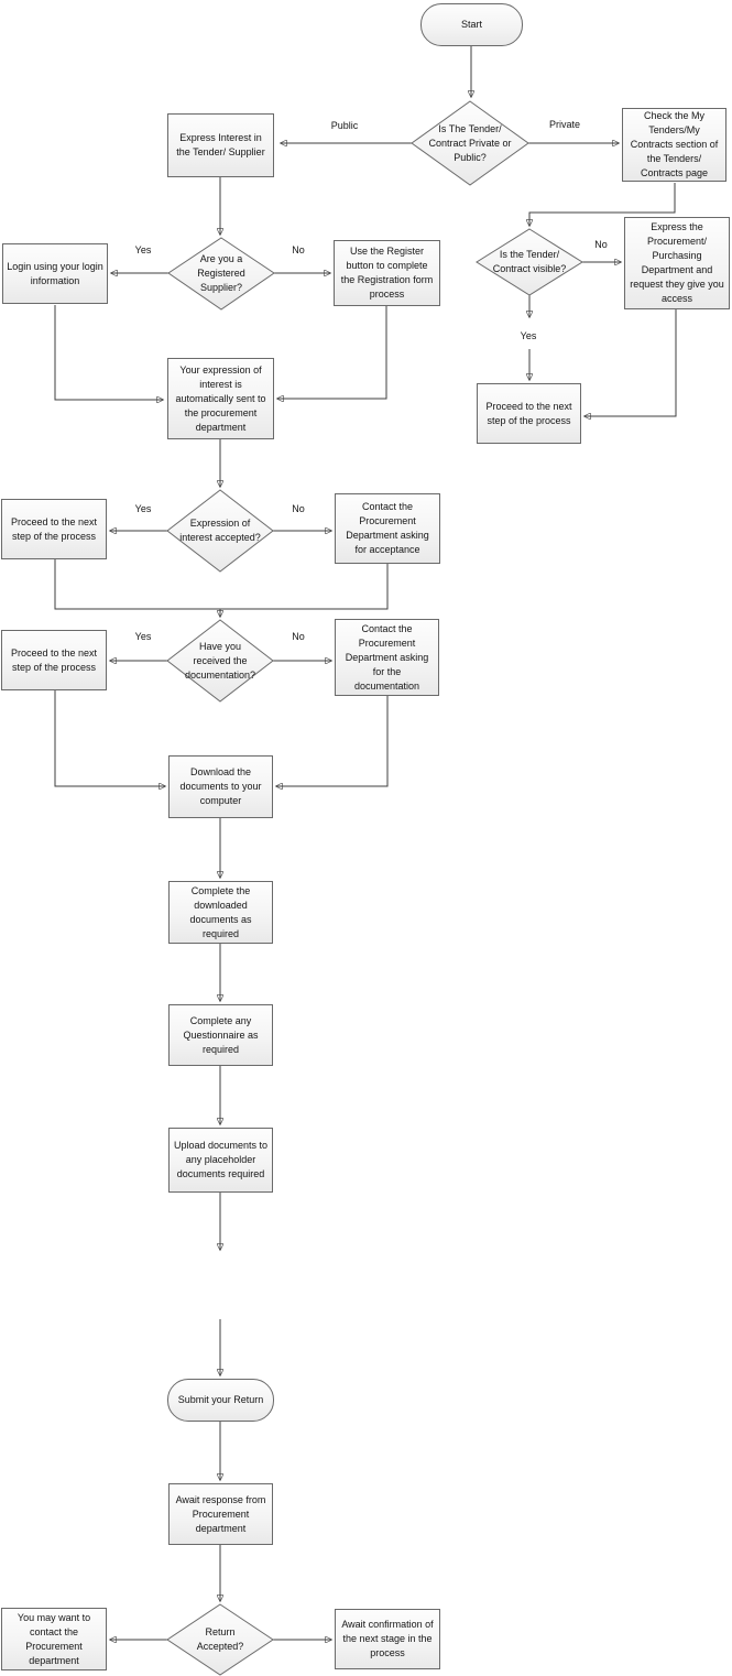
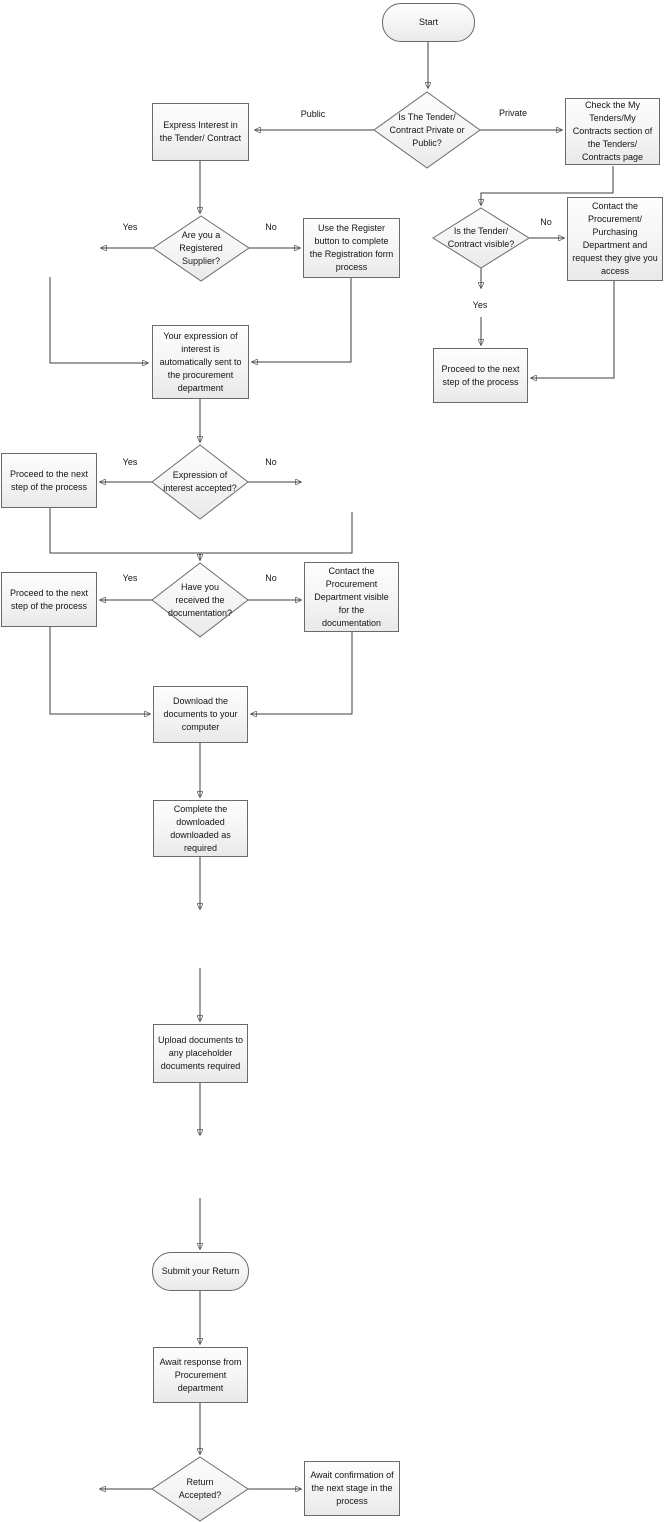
  Start
- Express Interest in the Tender/ Supplier
+ Express Interest in the Tender/ Contract
  Check the My Tenders/My Contracts section of the Tenders/ Contracts page
- Login using your login information
  Use the Register button to complete the Registration form process
- Express the Procurement/ Purchasing Department and request they give you access
+ Contact the Procurement/ Purchasing Department and request they give you access
  Proceed to the next step of the process
  Your expression of interest is automatically sent to the procurement department
  Proceed to the next step of the process
- Contact the Procurement Department asking for acceptance
  Proceed to the next step of the process
- Contact the Procurement Department asking for the documentation
+ Contact the Procurement Department visible for the documentation
  Download the documents to your computer
- Complete the downloaded documents as required
+ Complete the downloaded downloaded as required
- Complete any Questionnaire as required
  Upload documents to any placeholder documents required
  Submit your Return
  Await response from Procurement department
- You may want to contact the Procurement department
  Await confirmation of the next stage in the process
  Is The Tender/ Contract Private or Public?
  Are you a Registered Supplier?
  Is the Tender/ Contract visible?
  Expression of interest accepted?
  Have you received the documentation?
  Return Accepted?
  Public
  Private
  Yes
  No
  No
  Yes
  Yes
  No
  Yes
  No
